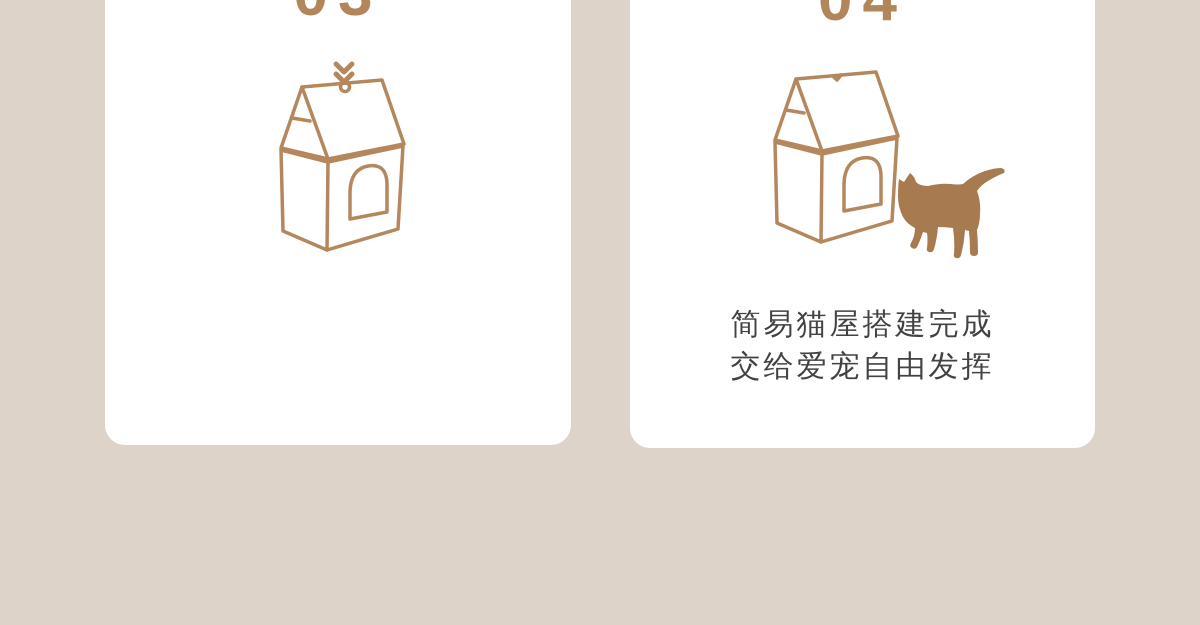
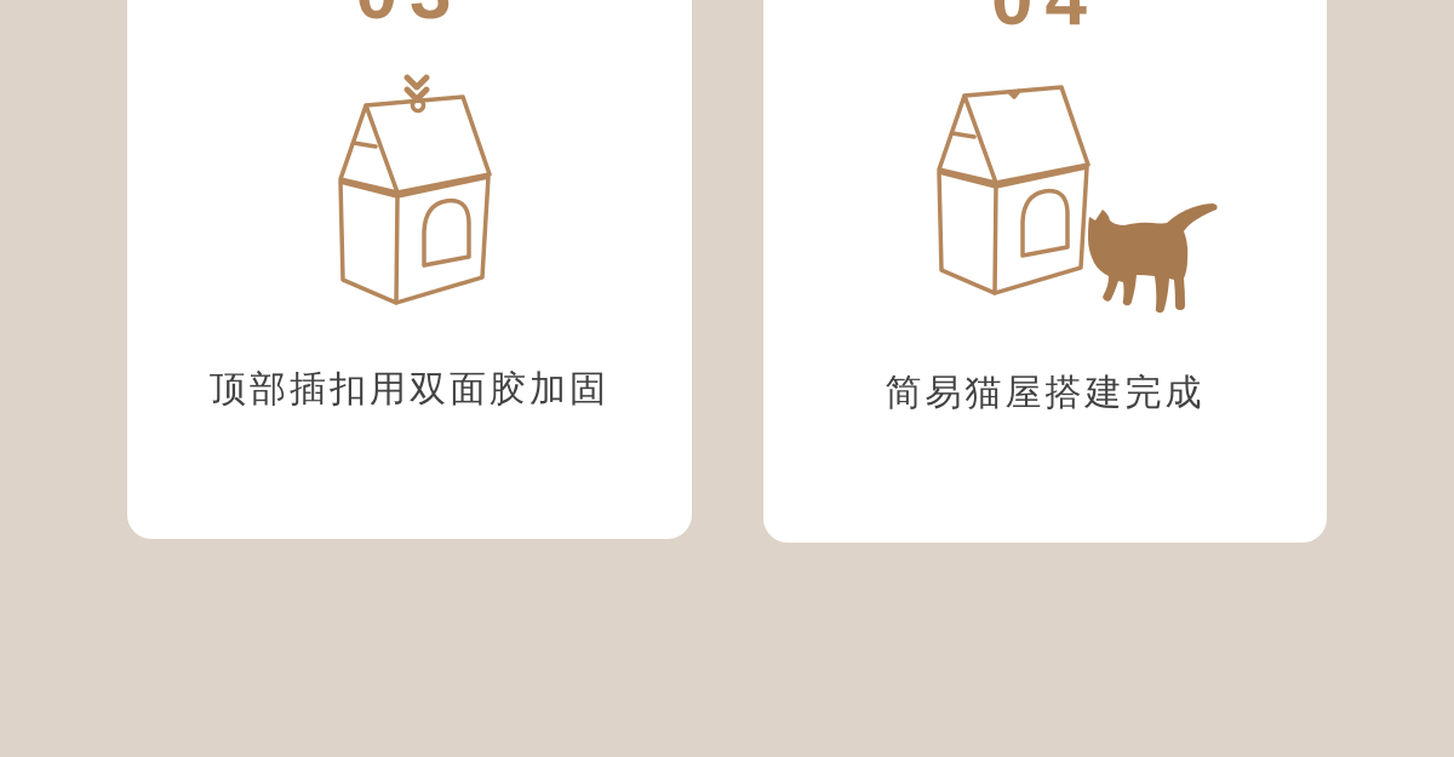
+ 顶部插扣用双面胶加固
  简易猫屋搭建完成
- 交给爱宠自由发挥
